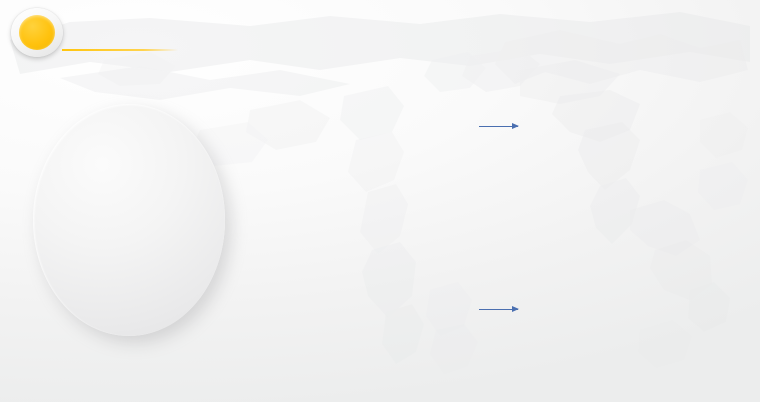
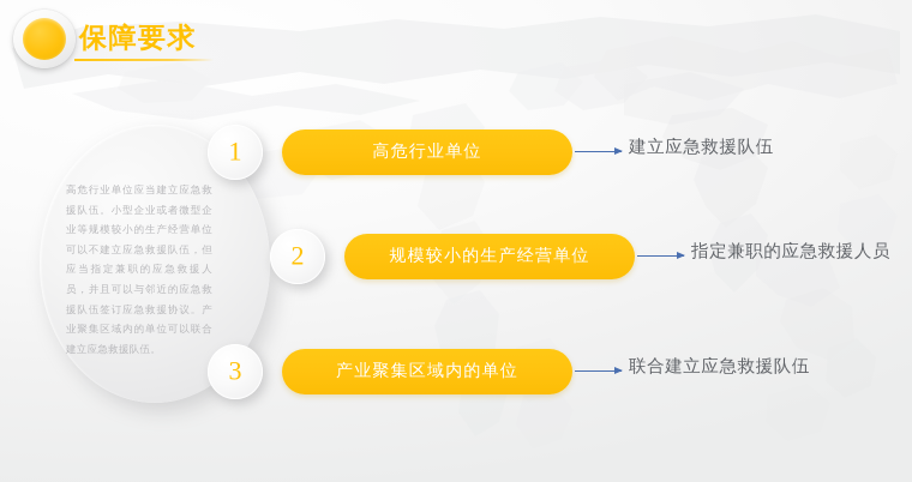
+ 保障要求
+ 高危行业单位应当建立应急救援队伍。小型企业或者微型企业等规模较小的生产经营单位可以不建立应急救援队伍，但应当指定兼职的应急救援人员，并且可以与邻近的应急救援队伍签订应急救援协议。产业聚集区域内的单位可以联合建立应急救援队伍。
+ 1
+ 高危行业单位
+ 建立应急救援队伍
+ 2
+ 规模较小的生产经营单位
+ 指定兼职的应急救援人员
+ 3
+ 产业聚集区域内的单位
+ 联合建立应急救援队伍
